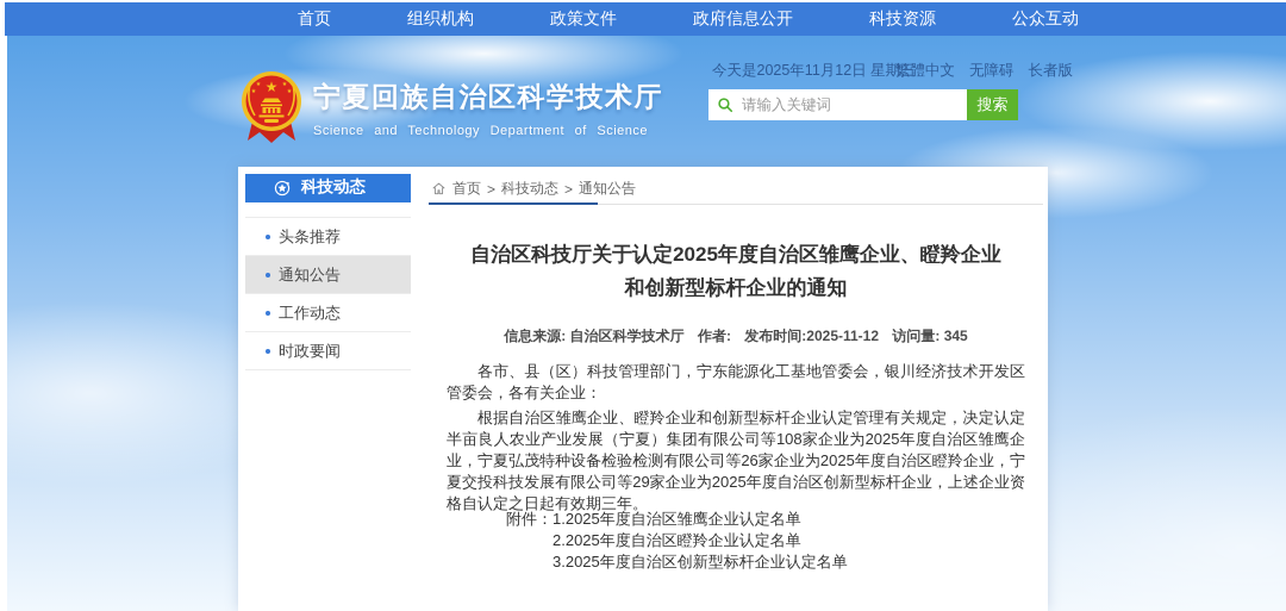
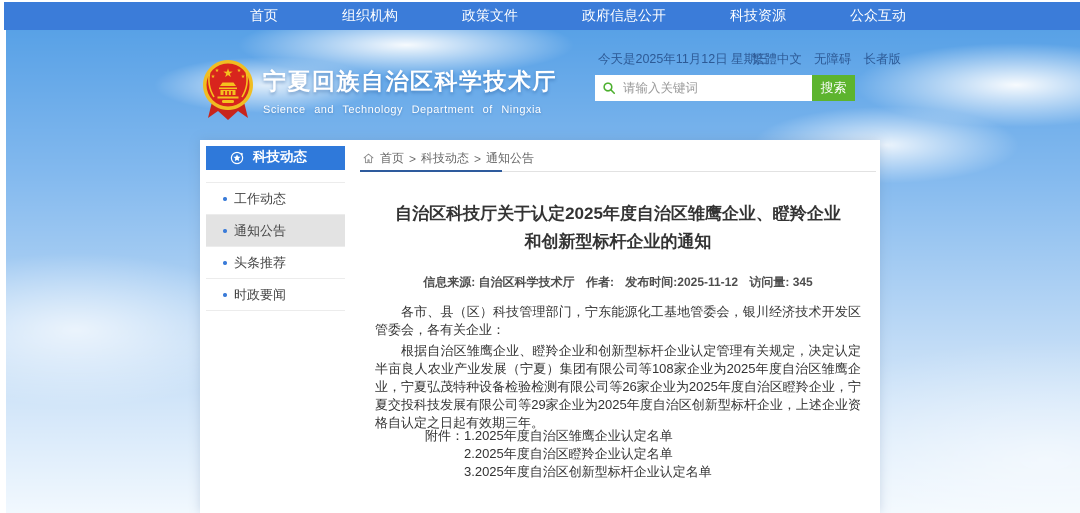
  首页
  组织机构
  政策文件
  政府信息公开
  科技资源
  公众互动
  ★
  宁夏回族自治区科学技术厅
- Science and Technology Department of Science
+ Science and Technology Department of Ningxia
  今天是2025年11月12日 星期三
  繁體中文
  无障碍
  长者版
  请输入关键词
  搜索
  科技动态
- 头条推荐
+ 工作动态
  通知公告
- 工作动态
+ 头条推荐
  时政要闻
  首页
  >
  科技动态
  >
  通知公告
  自治区科技厅关于认定2025年度自治区雏鹰企业、瞪羚企业
  和创新型标杆企业的通知
  信息来源: 自治区科学技术厅 作者: 发布时间:2025-11-12 访问量: 345
  各市、县（区）科技管理部门，宁东能源化工基地管委会，银川经济技术开发区管委会，各有关企业：
  根据自治区雏鹰企业、瞪羚企业和创新型标杆企业认定管理有关规定，决定认定半亩良人农业产业发展（宁夏）集团有限公司等108家企业为2025年度自治区雏鹰企业，宁夏弘茂特种设备检验检测有限公司等26家企业为2025年度自治区瞪羚企业，宁夏交投科技发展有限公司等29家企业为2025年度自治区创新型标杆企业，上述企业资格自认定之日起有效期三年。
  附件：
  1.2025年度自治区雏鹰企业认定名单
  2.2025年度自治区瞪羚企业认定名单
  3.2025年度自治区创新型标杆企业认定名单
